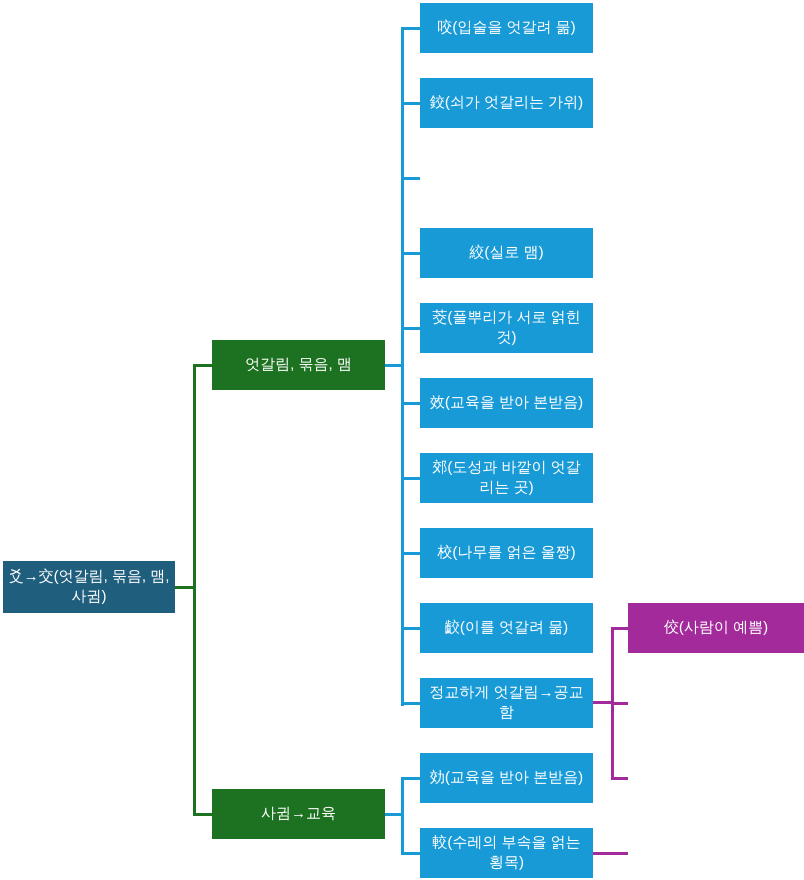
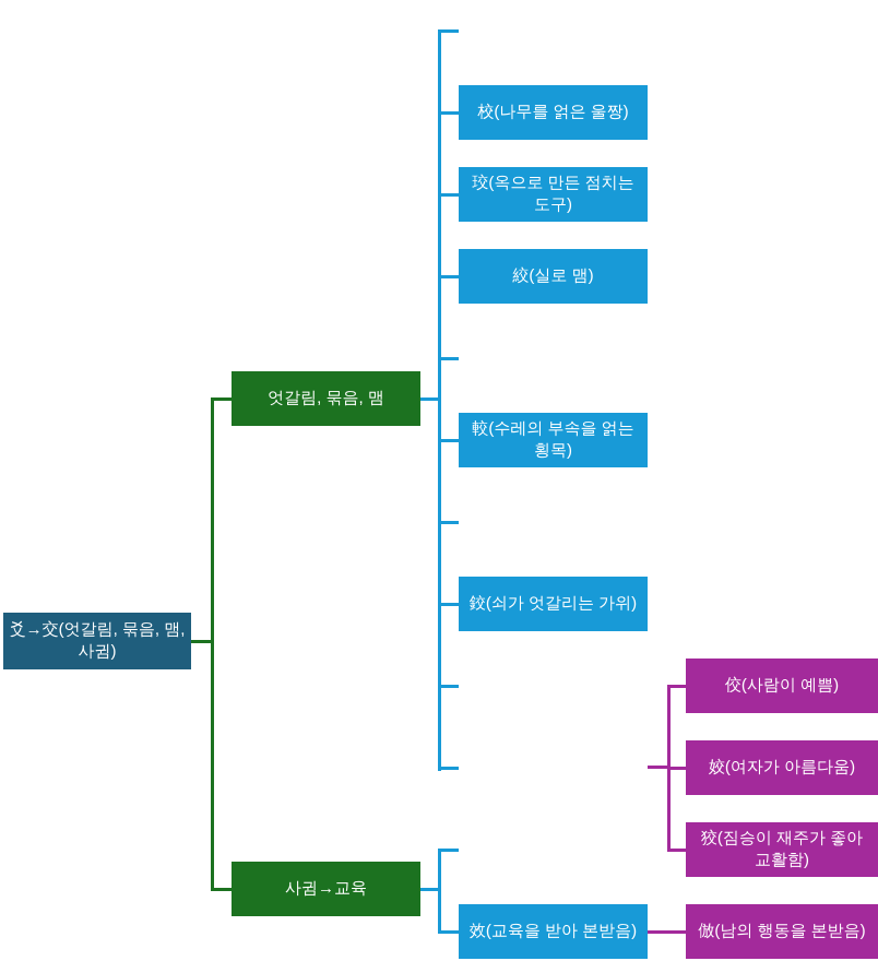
  爻→交(엇갈림, 묶음, 맴, 사귐)
  엇갈림, 묶음, 맴
  사귐→교육
- 咬(입술을 엇갈려 묾)
- 鉸(쇠가 엇갈리는 가위)
+ 校(나무를 얽은 울짱)
+ 珓(옥으로 만든 점치는 도구)
  絞(실로 맴)
- 茭(풀뿌리가 서로 얽힌 것)
- 效(교육을 받아 본받음)
+ 較(수레의 부속을 얽는 횡목)
- 郊(도성과 바깥이 엇갈리는 곳)
- 校(나무를 얽은 울짱)
+ 鉸(쇠가 엇갈리는 가위)
- 齩(이를 엇갈려 묾)
- 정교하게 엇갈림→공교함
- 効(교육을 받아 본받음)
- 較(수레의 부속을 얽는 횡목)
+ 效(교육을 받아 본받음)
  佼(사람이 예쁨)
+ 姣(여자가 아름다움)
+ 狡(짐승이 재주가 좋아 교활함)
+ 倣(남의 행동을 본받음)
